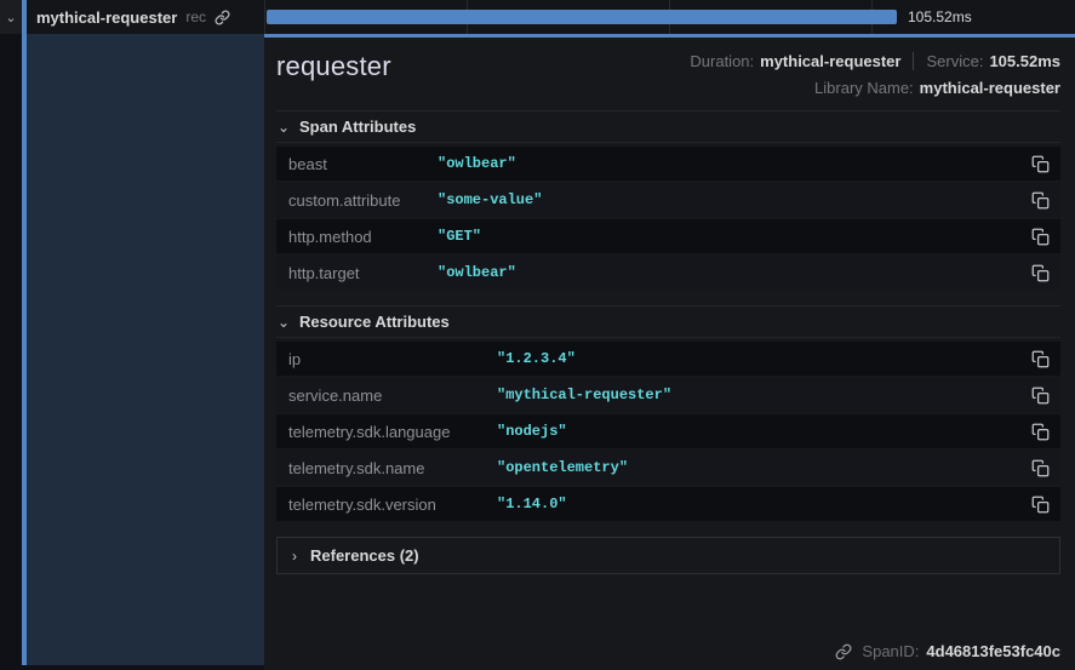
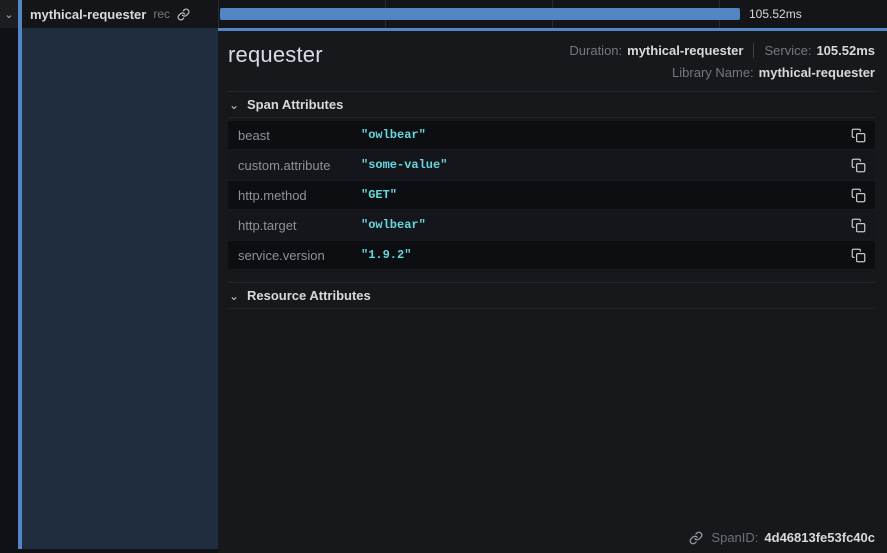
  ⌄
  mythical-requester
  rec
  105.52ms
  requester
  Duration:
  mythical-requester
  Service:
  105.52ms
  Library Name:
  mythical-requester
  ⌄
  Span Attributes
  beast
  "owlbear"
  custom.attribute
  "some-value"
  http.method
  "GET"
  http.target
  "owlbear"
+ service.version
+ "1.9.2"
  ⌄
  Resource Attributes
- ip
- "1.2.3.4"
- service.name
- "mythical-requester"
- telemetry.sdk.language
- "nodejs"
- telemetry.sdk.name
- "opentelemetry"
- telemetry.sdk.version
- "1.14.0"
- ›
- References (2)
  SpanID:
  4d46813fe53fc40c
